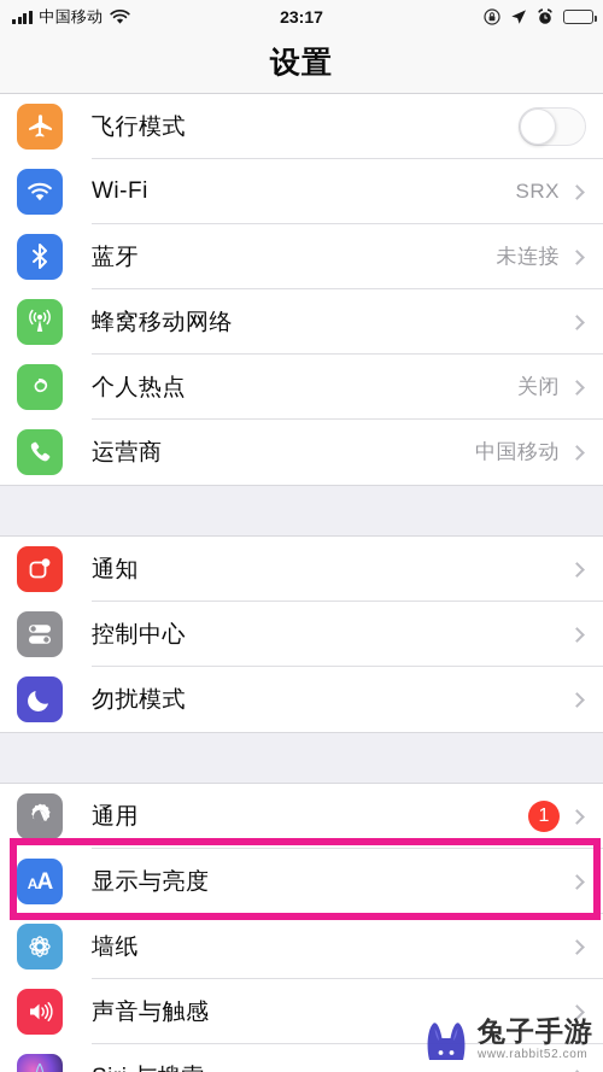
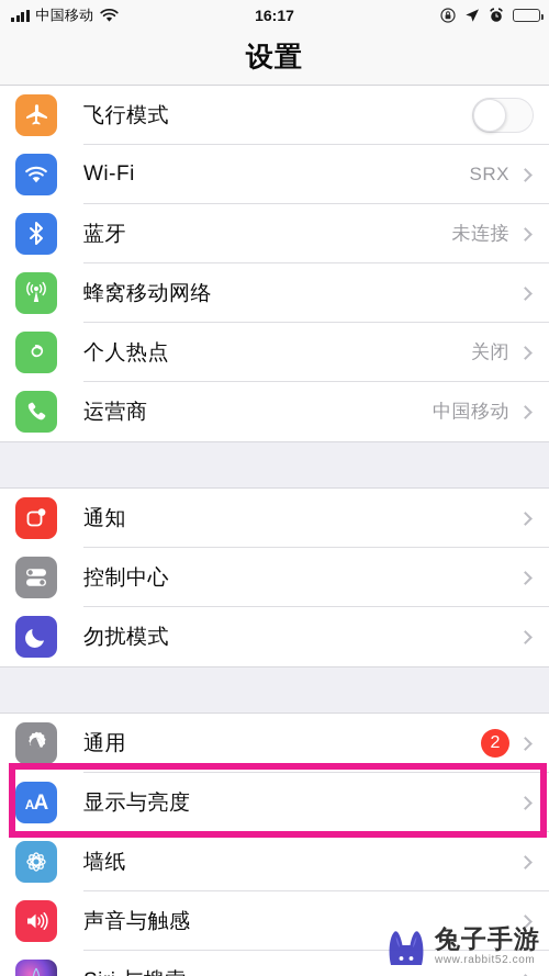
  中国移动
- 23:17
+ 16:17
  设置
  飞行模式
  Wi-Fi
  SRX
  蓝牙
  未连接
  蜂窝移动网络
  个人热点
  关闭
  运营商
  中国移动
  通知
  控制中心
  勿扰模式
  通用
- 1
+ 2
  AA
  显示与亮度
  墙纸
  声音与触感
  兔子手游
  www.rabbit52.com
